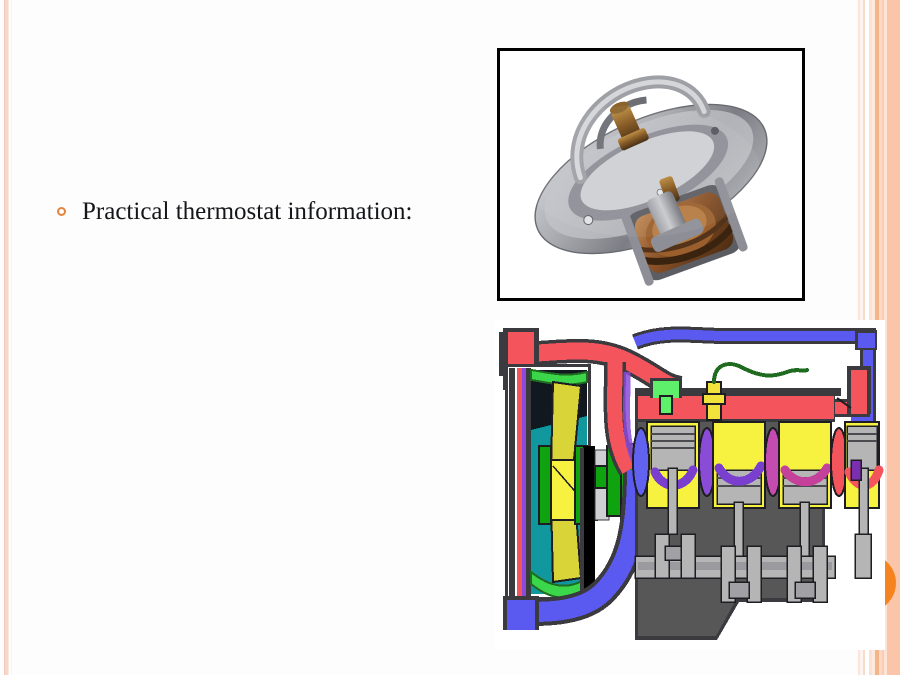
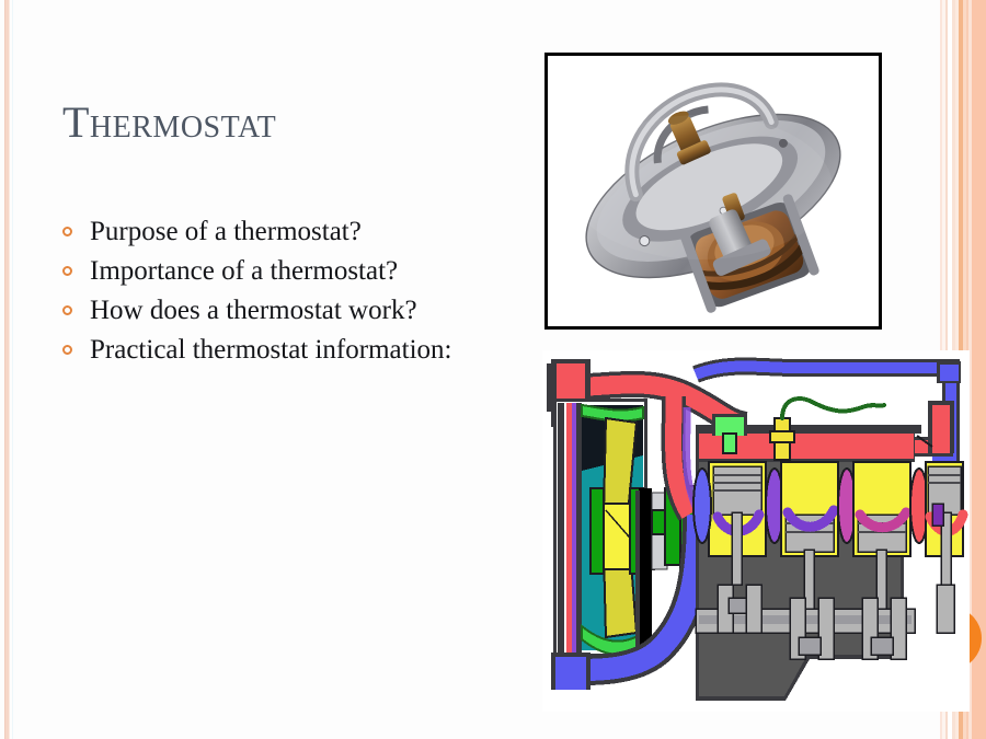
+ Thermostat
+ Purpose of a thermostat?
+ Importance of a thermostat?
+ How does a thermostat work?
  Practical thermostat information:
